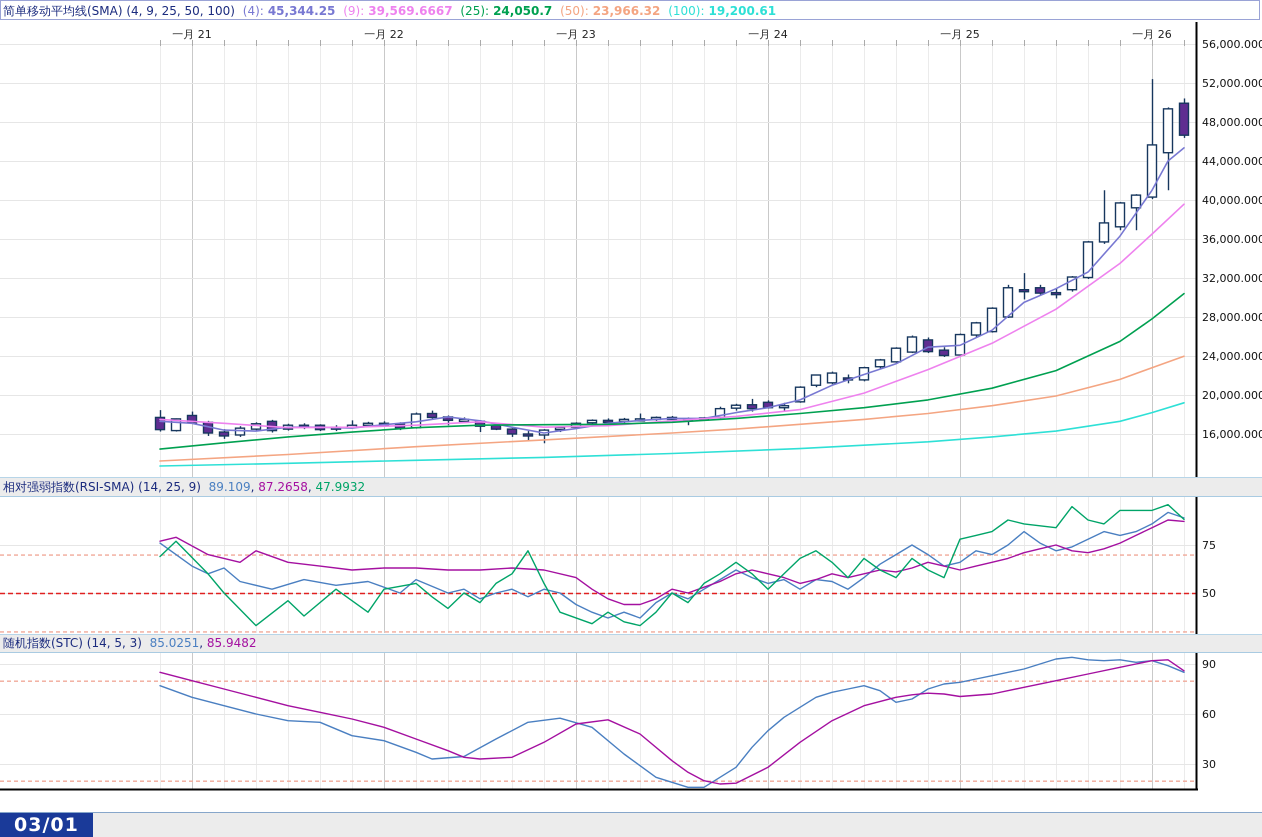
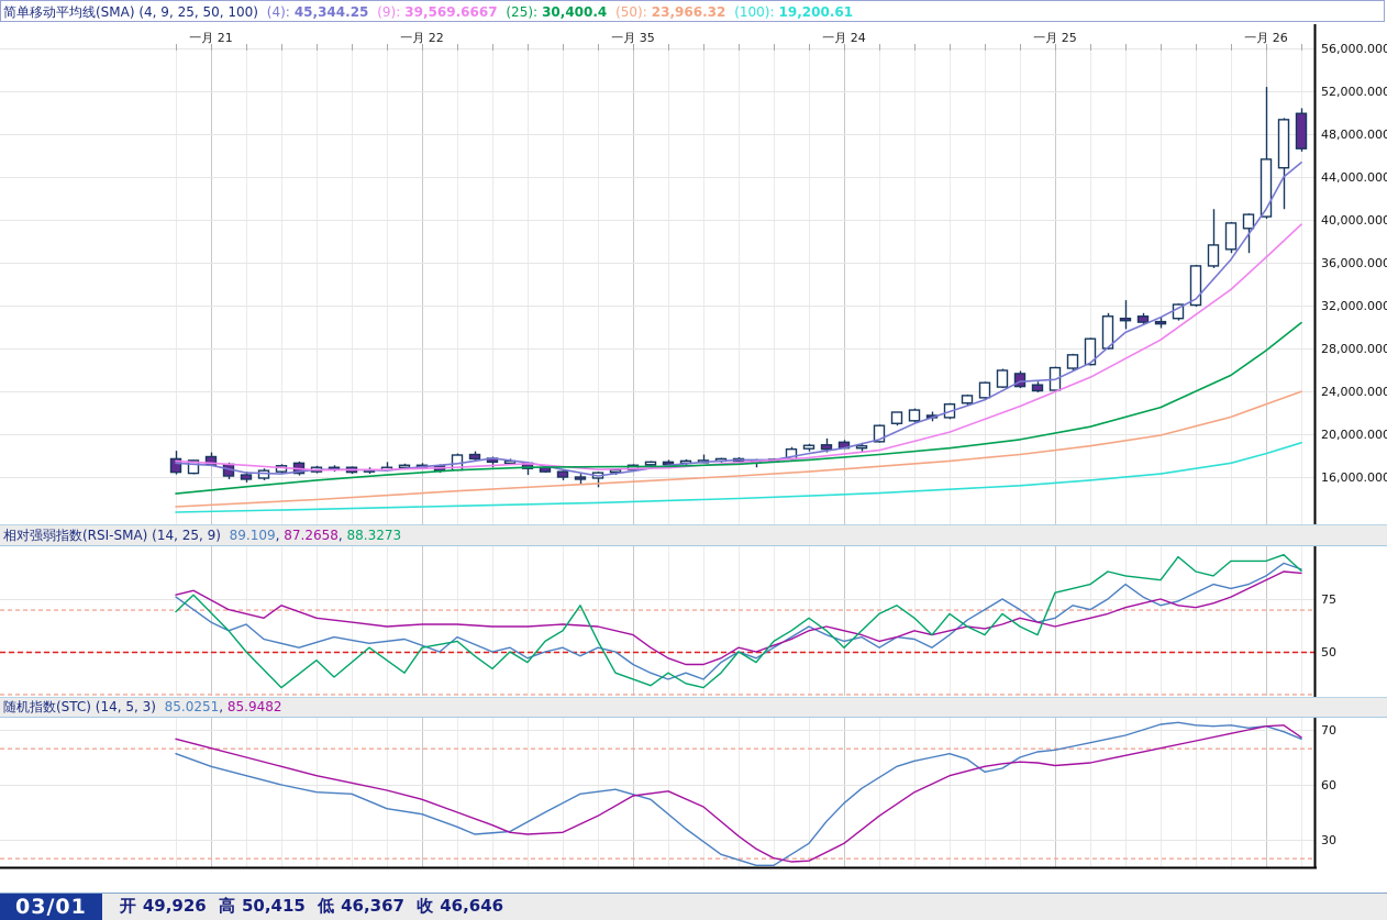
  56,000.000
  52,000.000
  48,000.000
  44,000.000
  40,000.000
  36,000.000
  32,000.000
  28,000.000
  24,000.000
  20,000.000
  16,000.000
  一月 21
  一月 22
- 一月 23
+ 一月 35
  一月 24
  一月 25
  一月 26
  75
  50
- 90
+ 70
  60
  30
- 简单移动平均线(SMA) (4, 9, 25, 50, 100) (4): 45,344.25 (9): 39,569.6667 (25): 24,050.7 (50): 23,966.32 (100): 19,200.61
+ 简单移动平均线(SMA) (4, 9, 25, 50, 100) (4): 45,344.25 (9): 39,569.6667 (25): 30,400.4 (50): 23,966.32 (100): 19,200.61
- 相对强弱指数(RSI-SMA) (14, 25, 9) 89.109, 87.2658, 47.9932
+ 相对强弱指数(RSI-SMA) (14, 25, 9) 89.109, 87.2658, 88.3273
  随机指数(STC) (14, 5, 3) 85.0251, 85.9482
  03/01
+ 开 49,926 高 50,415 低 46,367 收 46,646
